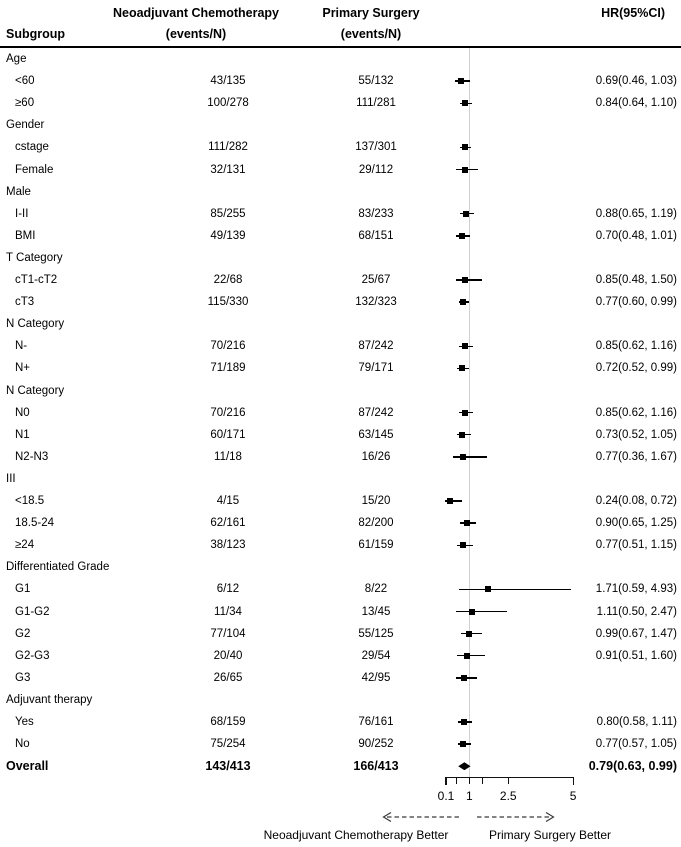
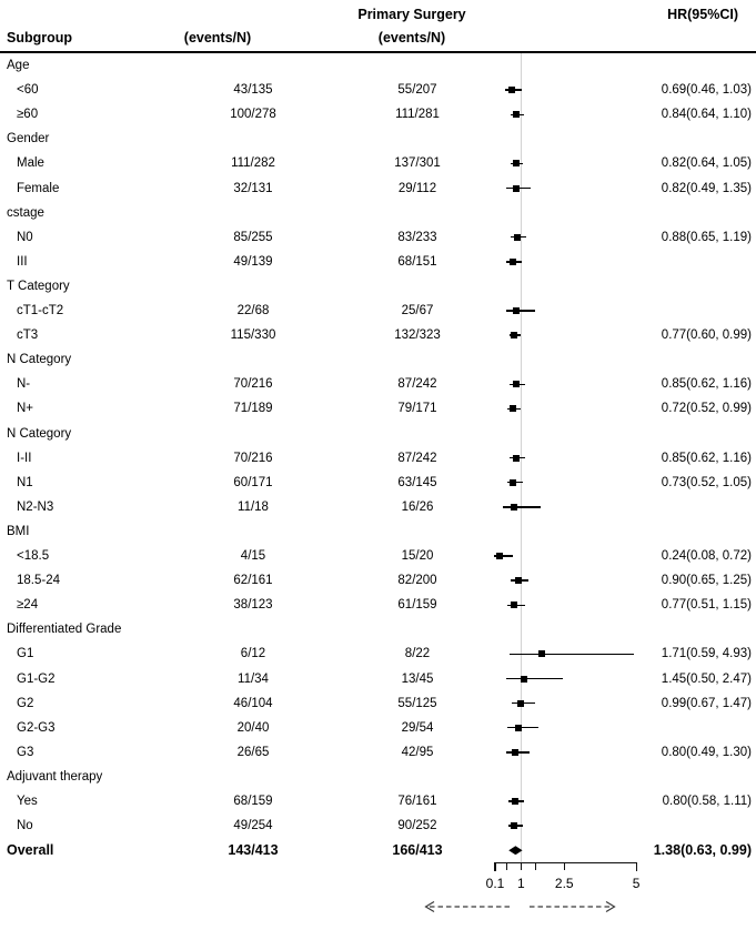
- Neoadjuvant Chemotherapy
  Primary Surgery
  HR(95%CI)
  Subgroup
  (events/N)
  (events/N)
  Age
  <60
  43/135
- 55/132
+ 55/207
  0.69(0.46, 1.03)
  ≥60
  100/278
  111/281
  0.84(0.64, 1.10)
  Gender
- cstage
+ Male
  111/282
  137/301
+ 0.82(0.64, 1.05)
  Female
  32/131
  29/112
+ 0.82(0.49, 1.35)
- Male
+ cstage
- I-II
+ N0
  85/255
  83/233
  0.88(0.65, 1.19)
- BMI
+ III
  49/139
  68/151
- 0.70(0.48, 1.01)
  T Category
  cT1-cT2
  22/68
  25/67
- 0.85(0.48, 1.50)
  cT3
  115/330
  132/323
  0.77(0.60, 0.99)
  N Category
  N-
  70/216
  87/242
  0.85(0.62, 1.16)
  N+
  71/189
  79/171
  0.72(0.52, 0.99)
  N Category
- N0
+ I-II
  70/216
  87/242
  0.85(0.62, 1.16)
  N1
  60/171
  63/145
  0.73(0.52, 1.05)
  N2-N3
  11/18
  16/26
- 0.77(0.36, 1.67)
- III
+ BMI
  <18.5
  4/15
  15/20
  0.24(0.08, 0.72)
  18.5-24
  62/161
  82/200
  0.90(0.65, 1.25)
  ≥24
  38/123
  61/159
  0.77(0.51, 1.15)
  Differentiated Grade
  G1
  6/12
  8/22
  1.71(0.59, 4.93)
  G1-G2
  11/34
  13/45
- 1.11(0.50, 2.47)
+ 1.45(0.50, 2.47)
  G2
- 77/104
+ 46/104
  55/125
  0.99(0.67, 1.47)
  G2-G3
  20/40
  29/54
- 0.91(0.51, 1.60)
  G3
  26/65
  42/95
+ 0.80(0.49, 1.30)
  Adjuvant therapy
  Yes
  68/159
  76/161
  0.80(0.58, 1.11)
  No
- 75/254
+ 49/254
  90/252
- 0.77(0.57, 1.05)
  Overall
  143/413
  166/413
- 0.79(0.63, 0.99)
+ 1.38(0.63, 0.99)
  0.1
  1
  2.5
  5
- Neoadjuvant Chemotherapy Better
- Primary Surgery Better
